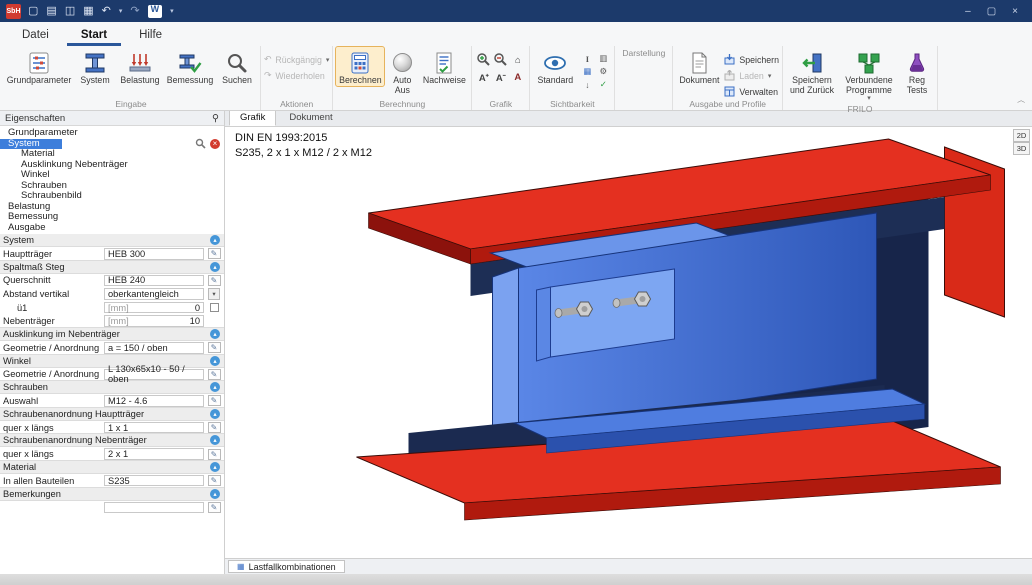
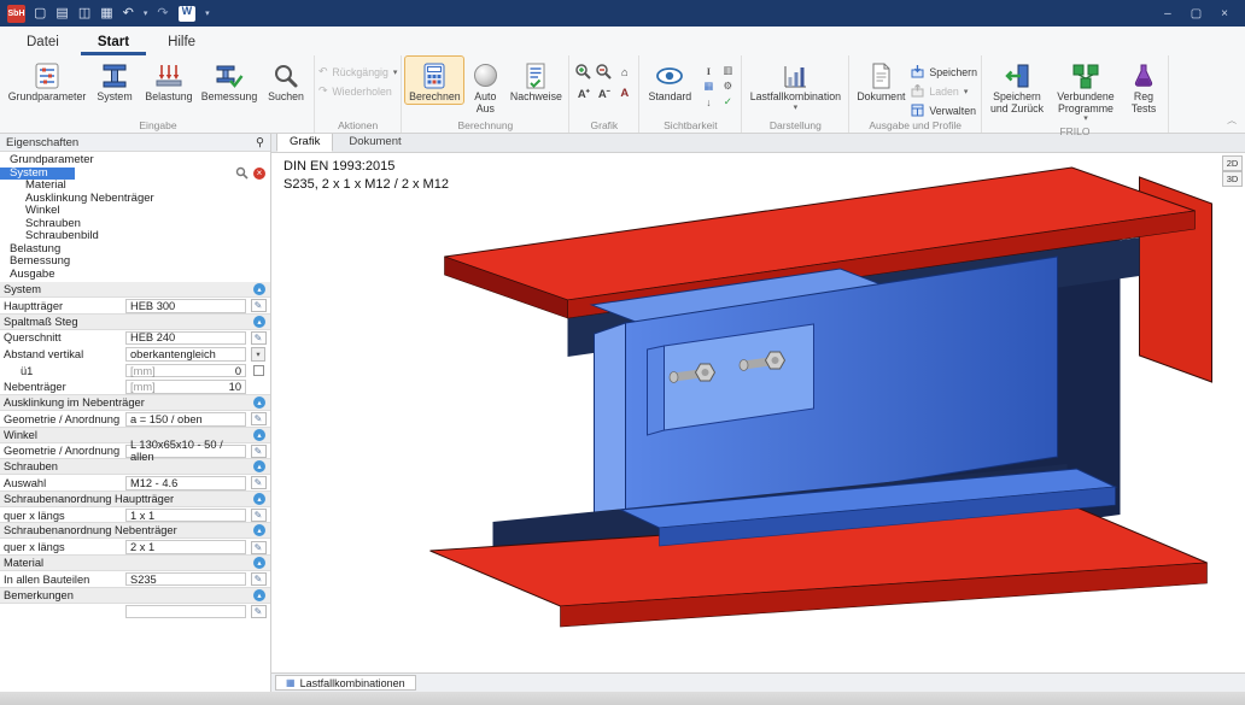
  ▢
  ▤
  ◫
  ▦
  ↶
  ↷
  W
  –
  ▢
  ×
  Datei
  Start
  Hilfe
  Grundparameter
  System
  Belastung
  Bemessung
  Suchen
  Eingabe
  ↶
  Rückgängig
  ↷
  Wiederholen
  Aktionen
  Berechnen
  Auto Aus
  Nachweise
  Berechnung
  ⌂
  A⁺
  A⁻
  A
  Grafik
  Standard
  I
  ▥
  ▦
  ⚙
  ↓
  ✓
  Sichtbarkeit
+ Lastfallkombination
  Darstellung
  Dokument
  Speichern
  Laden
  Verwalten
  Ausgabe und Profile
  Speichern und Zurück
  Verbundene Programme
  Reg Tests
  FRILO
  ︿
  Eigenschaften
  ⚲
  Grundparameter
  System
  Material
  Ausklinkung Nebenträger
  Winkel
  Schrauben
  Schraubenbild
  Belastung
  Bemessung
  Ausgabe
  ×
  System
  Hauptträger
  HEB 300
  ✎
  Spaltmaß Steg
  Querschnitt
  HEB 240
  ✎
  Abstand vertikal
  oberkantengleich
  ü1
  [mm]
  0
  Nebenträger
  [mm]
  10
  Ausklinkung im Nebenträger
  Geometrie / Anordnung
  a = 150 / oben
  ✎
  Winkel
  Geometrie / Anordnung
- L 130x65x10 - 50 / oben
+ L 130x65x10 - 50 / allen
  ✎
  Schrauben
  Auswahl
  M12 - 4.6
  ✎
  Schraubenanordnung Hauptträger
  quer x längs
  1 x 1
  ✎
  Schraubenanordnung Nebenträger
  quer x längs
  2 x 1
  ✎
  Material
  In allen Bauteilen
  S235
  ✎
  Bemerkungen
  ✎
  Grafik
  Dokument
  DIN EN 1993:2015
  S235, 2 x 1 x M12 / 2 x M12
  2D
  3D
  ▦
  Lastfallkombinationen
